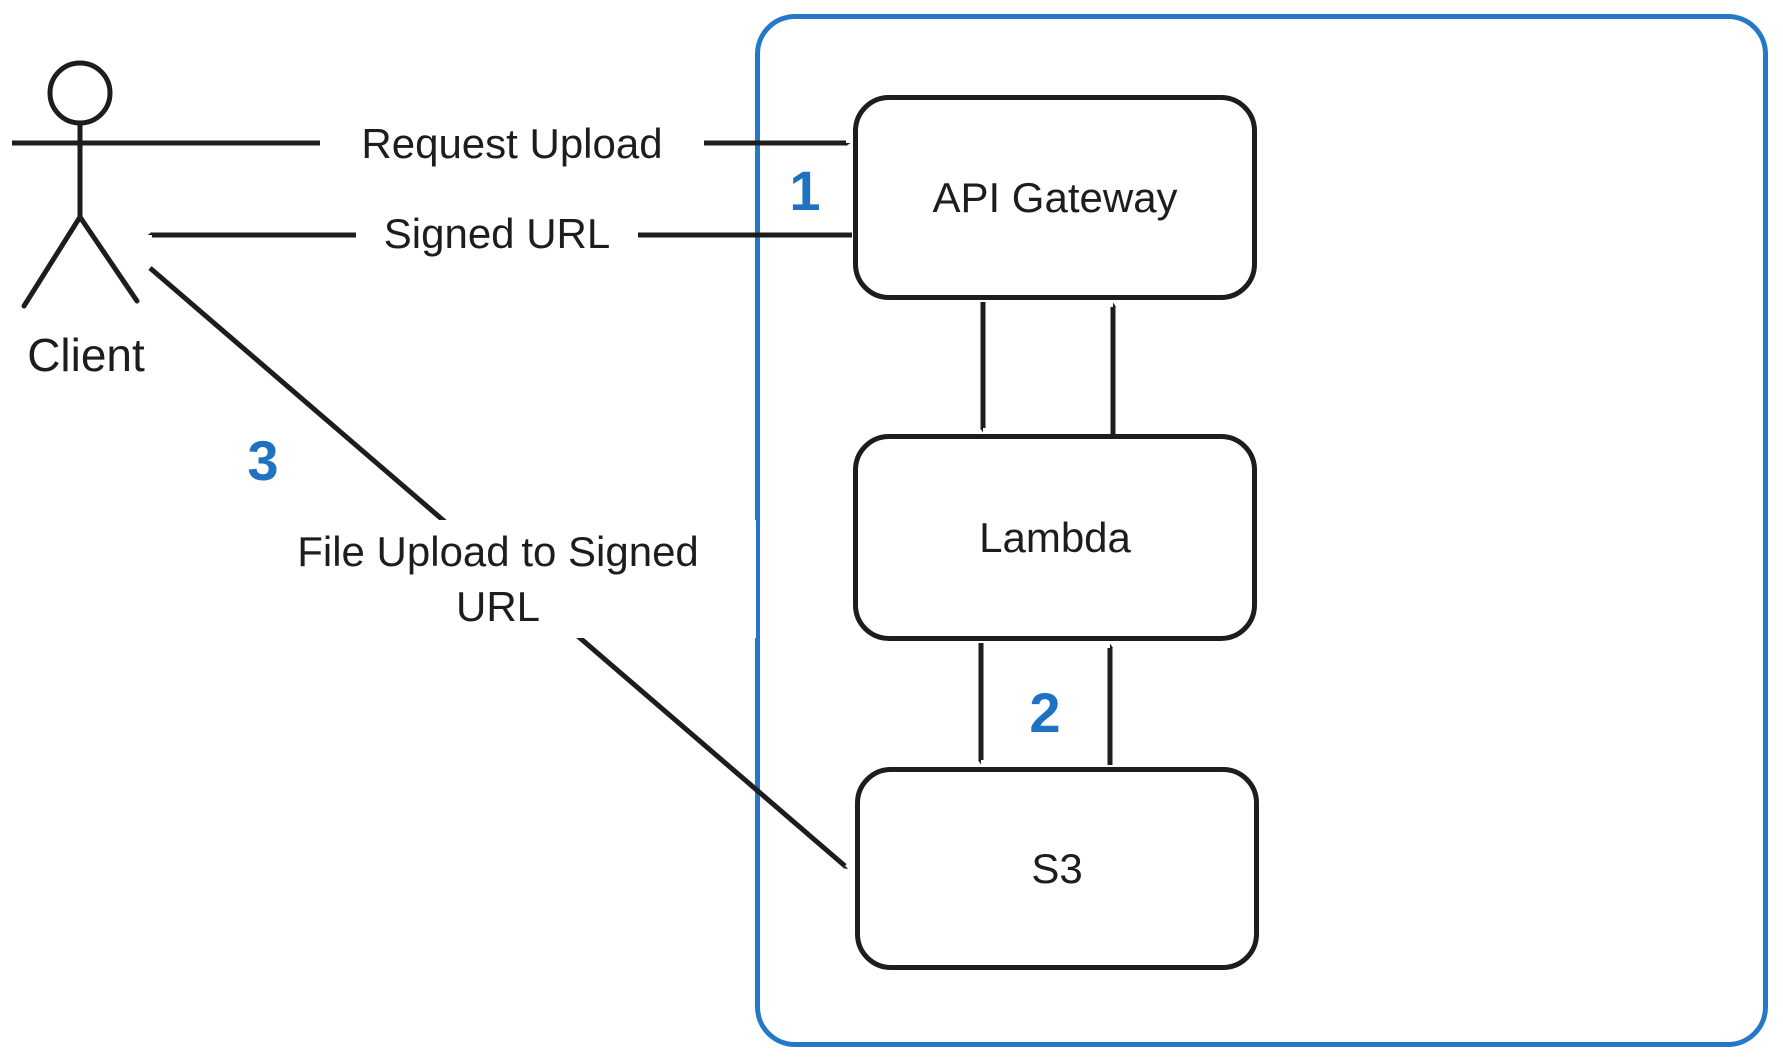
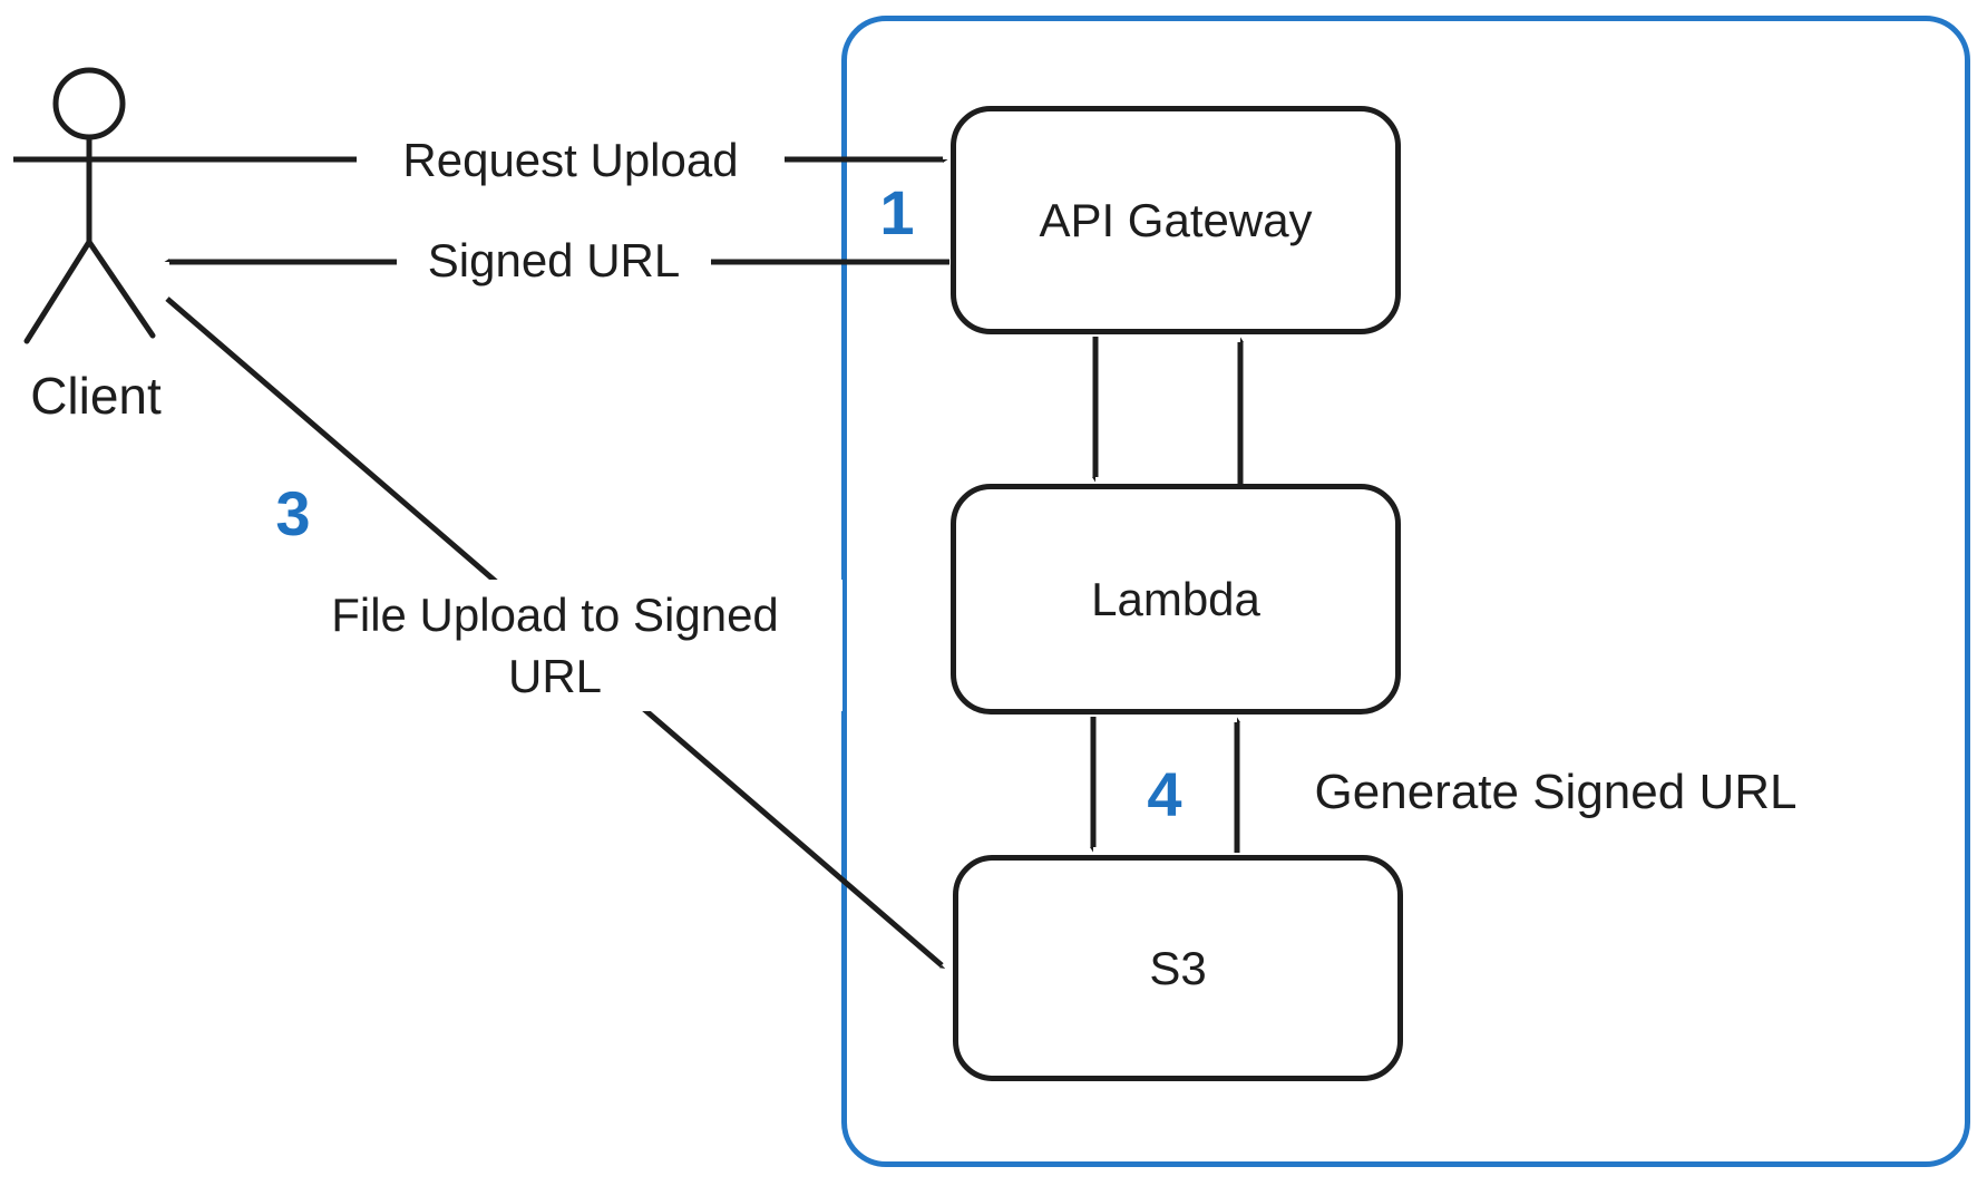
  API Gateway
  Lambda
  S3
  Request Upload
  Signed URL
  File Upload to Signed
  URL
+ Generate Signed URL
  1
- 2
+ 4
  3
  Client
